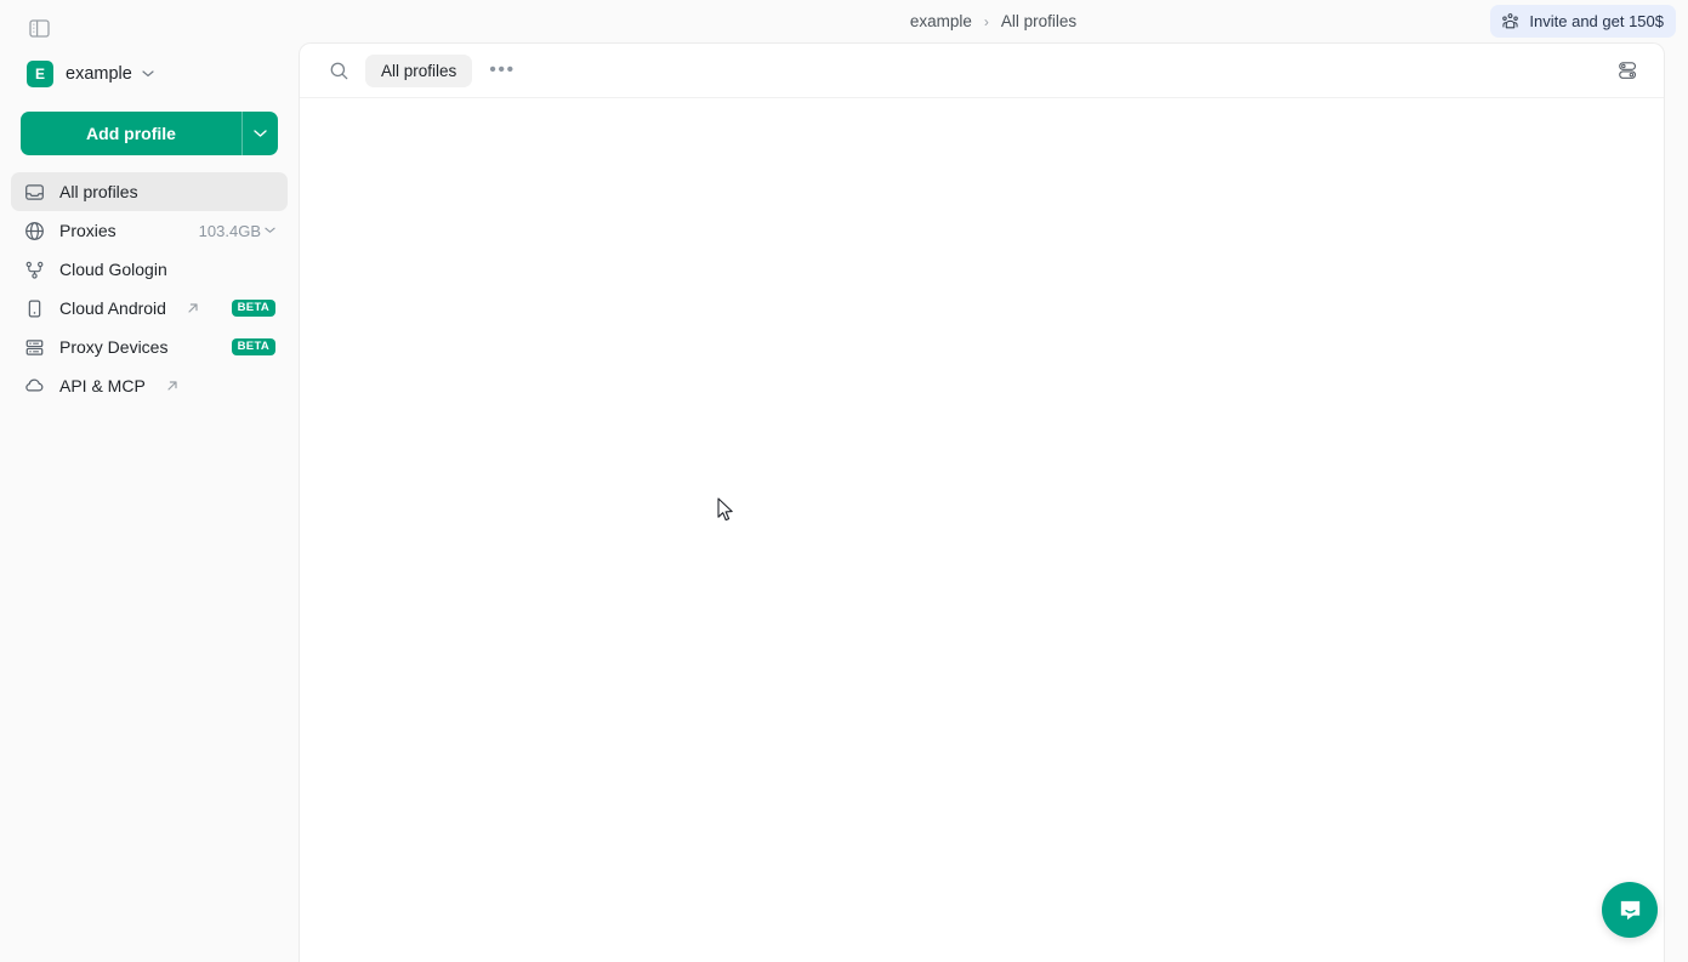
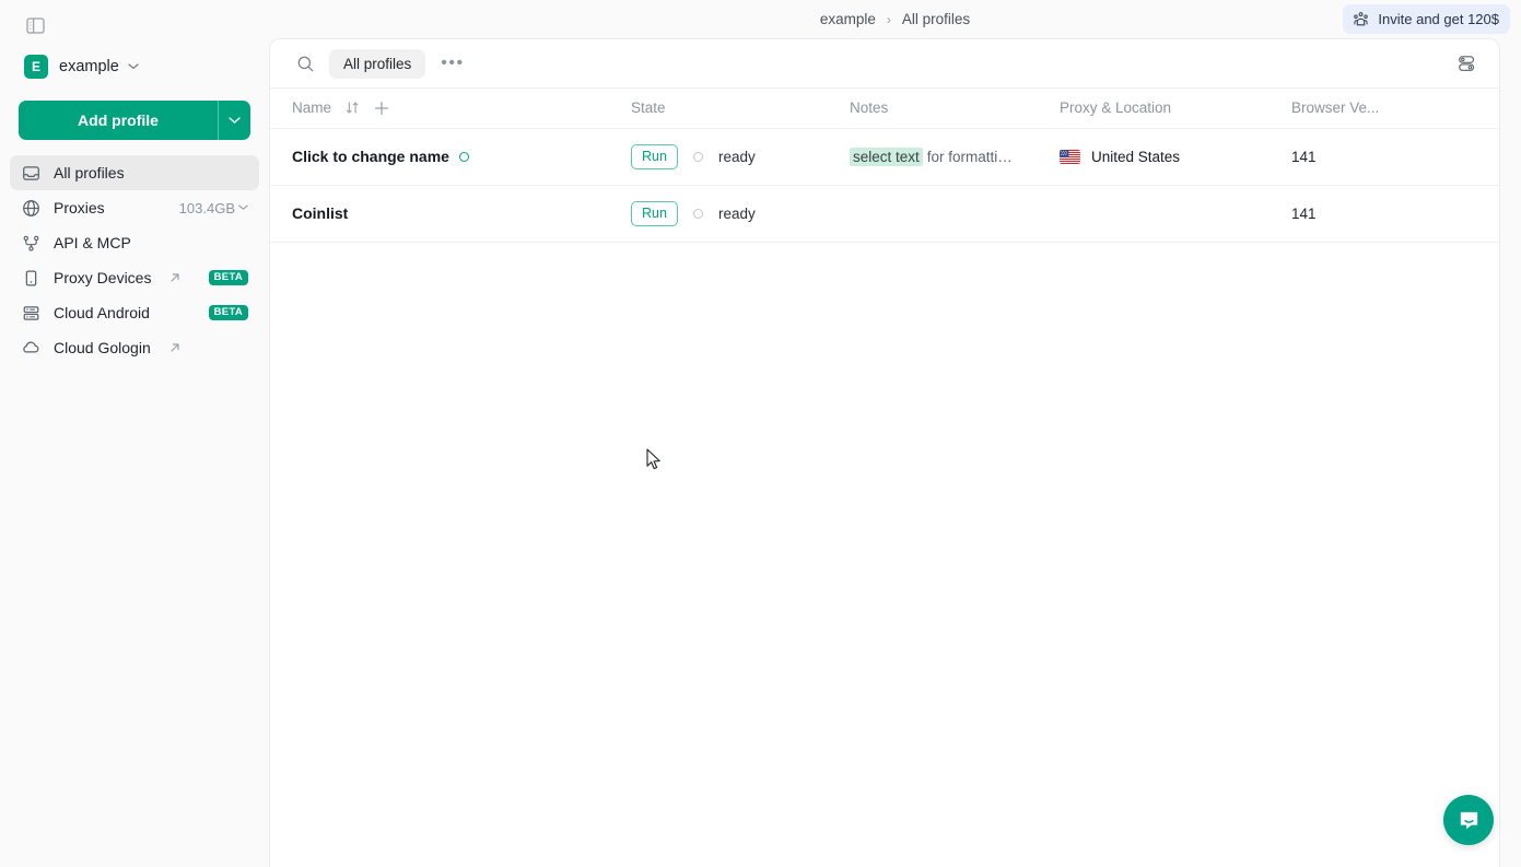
  E
  example
  Add profile
  All profiles
  Proxies
  103.4GB
- Cloud Gologin
+ API & MCP
- Cloud Android
+ Proxy Devices
  BETA
- Proxy Devices
+ Cloud Android
  BETA
- API & MCP
+ Cloud Gologin
  example
  ›
  All profiles
- Invite and get 150$
+ Invite and get 120$
  All profiles
  •••
+ Name	State	Notes	Proxy & Location	Browser Ve...
+ Click to change name	Run ready	select text for formatti…	United States	141
+ Coinlist	Run ready			141
